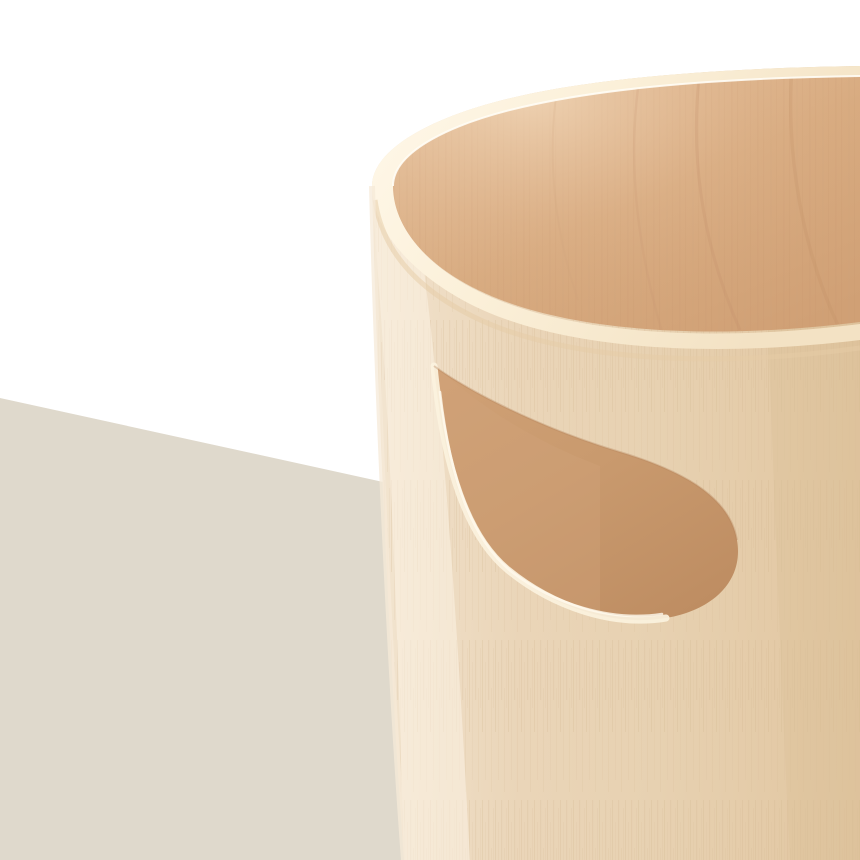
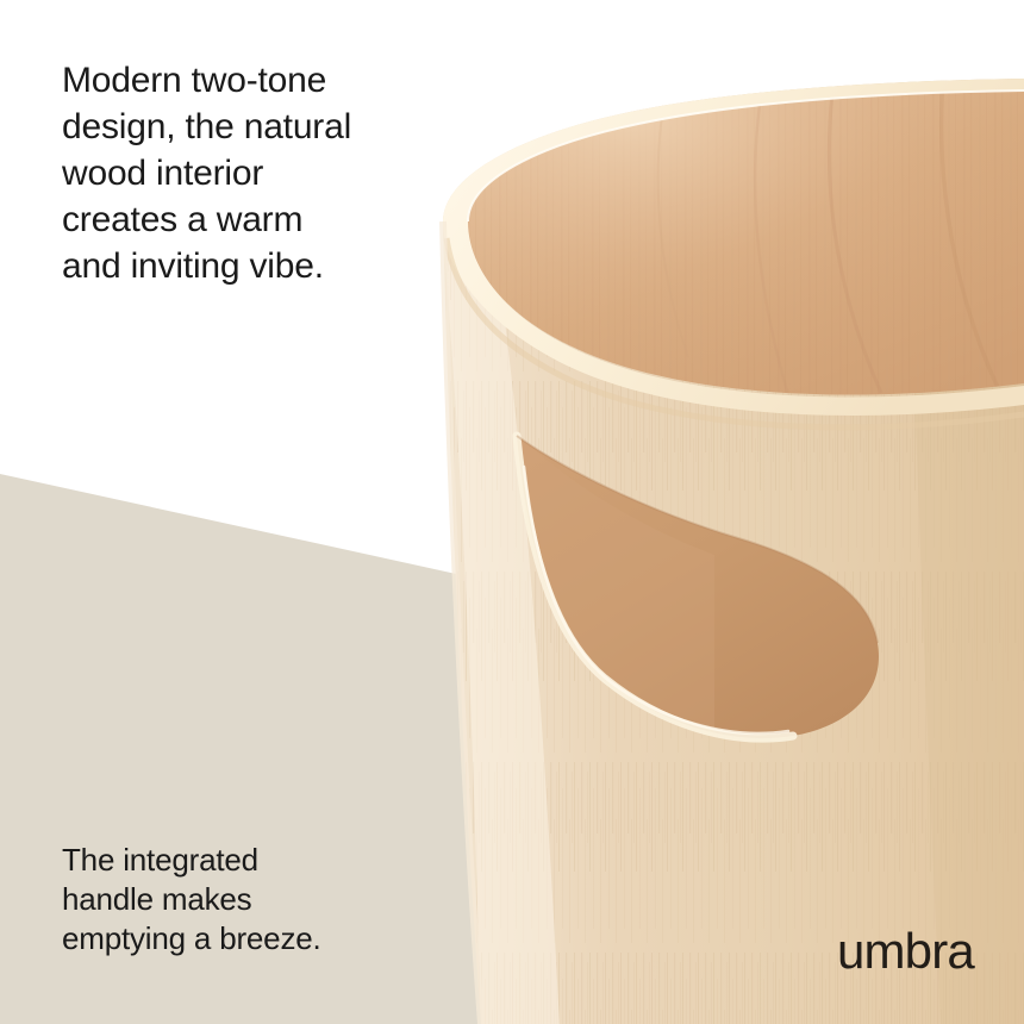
+ Modern two-tone
+ design, the natural
+ wood interior
+ creates a warm
+ and inviting vibe.
+ The integrated
+ handle makes
+ emptying a breeze.
+ umbra
